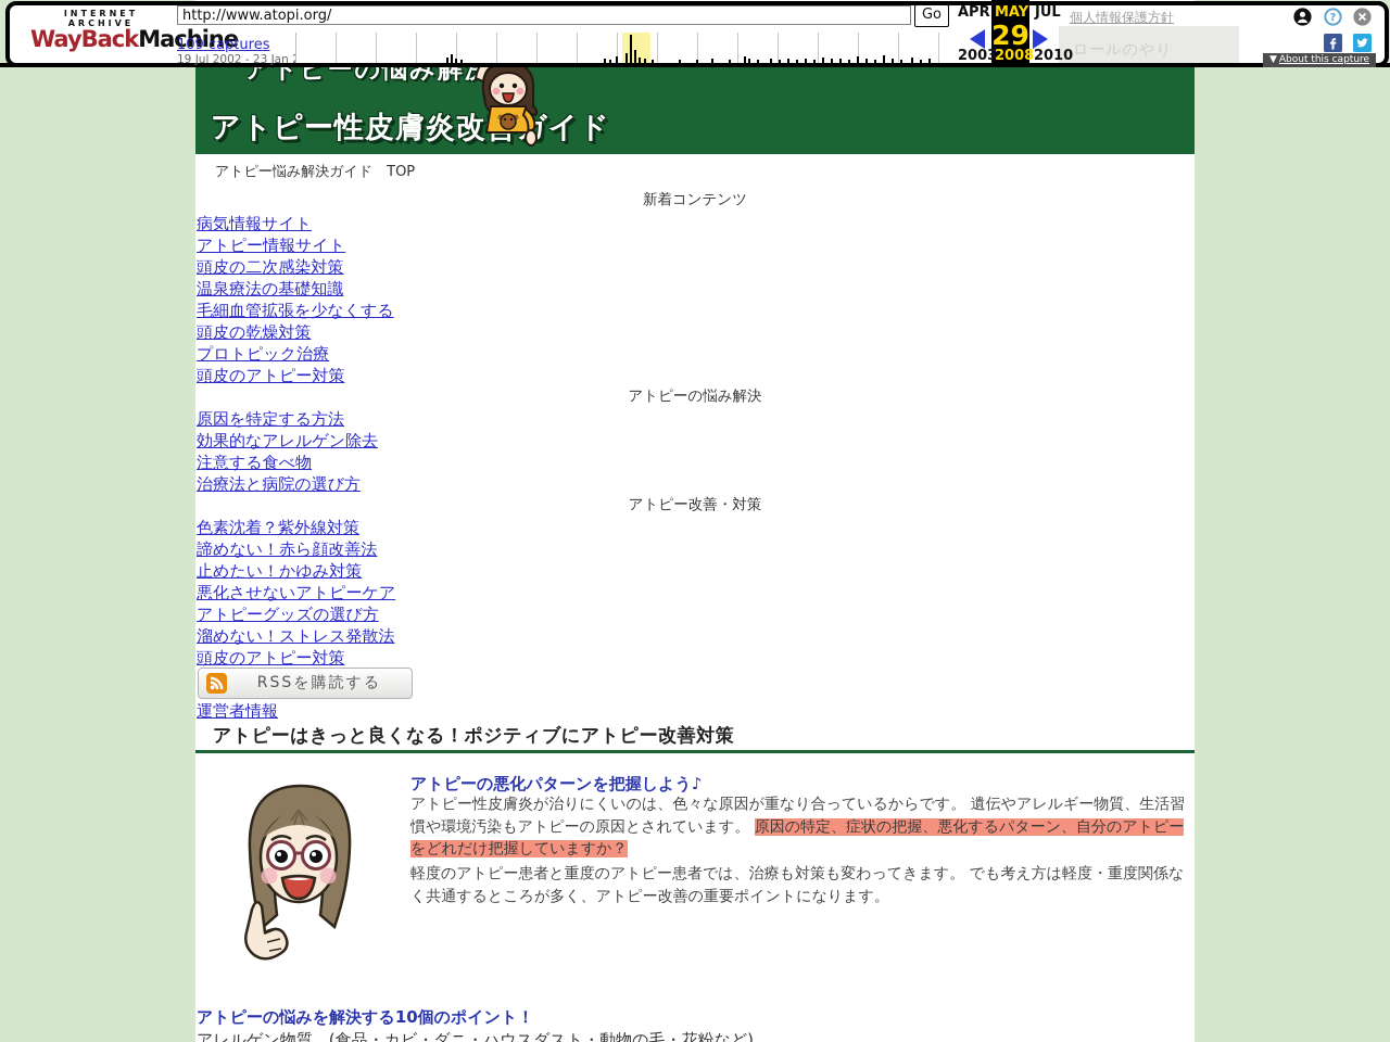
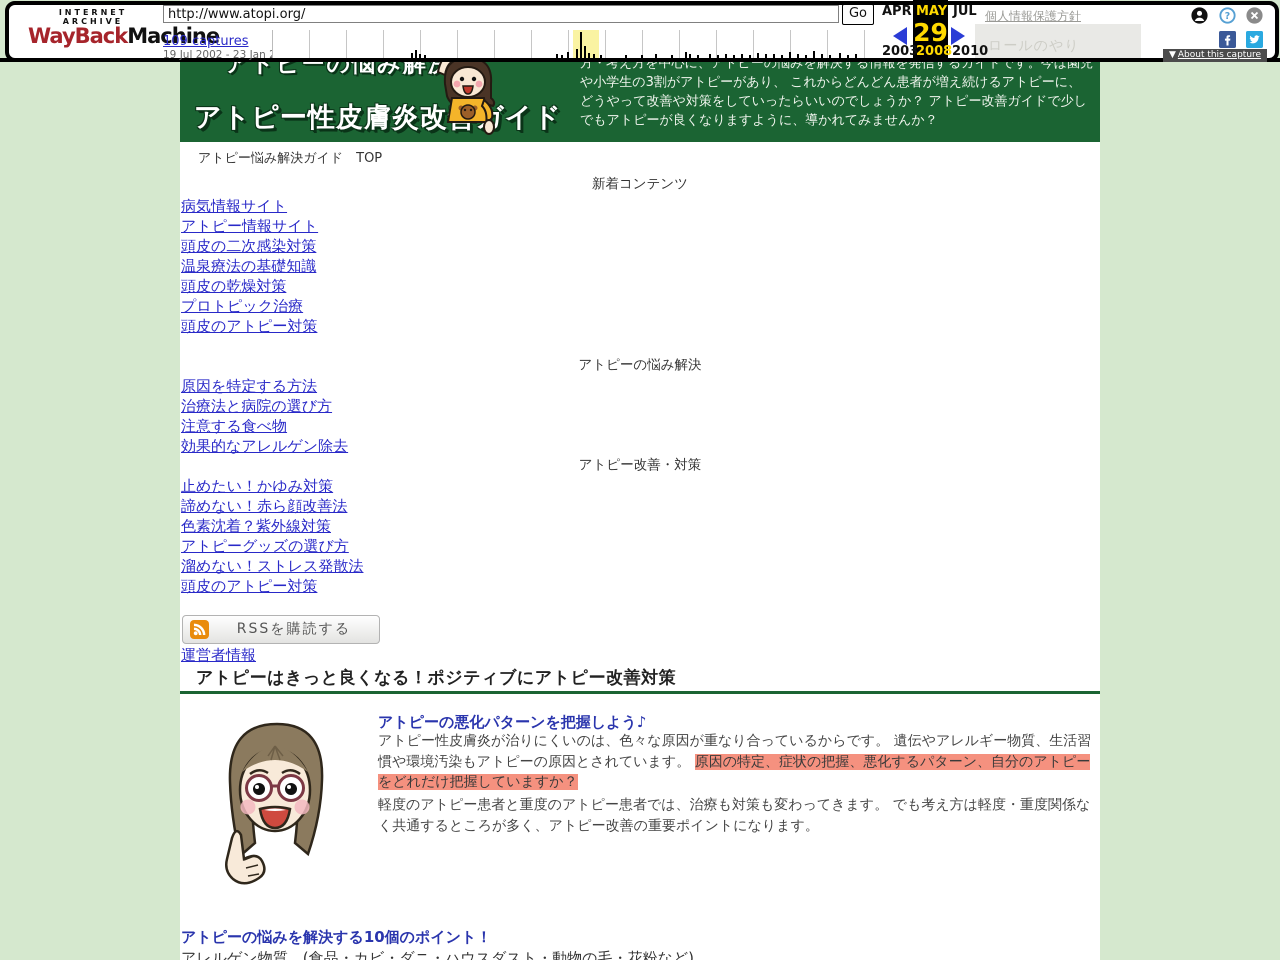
  アトピーの悩み解
  アトピー性皮膚炎改イド
+ 方・考え方を中心に、アトピーの悩みを解決する情報を発信するガイドです。今は園児や小学生の3割がアトピーがあり、 これからどんどん患者が増え続けるアトピーに、 どうやって改善や対策をしていったらいいのでしょうか？ アトピー改善ガイドで少しでもアトピーが良くなりますように、導かれてみませんか？
  アトピー悩み解決ガイド TOP
  新着コンテンツ
  病気情報サイト
  アトピー情報サイト
  頭皮の二次感染対策
  温泉療法の基礎知識
- 毛細血管拡張を少なくする
  頭皮の乾燥対策
  プロトピック治療
  頭皮のアトピー対策
  アトピーの悩み解決
  原因を特定する方法
- 効果的なアレルゲン除去
+ 治療法と病院の選び方
  注意する食べ物
- 治療法と病院の選び方
+ 効果的なアレルゲン除去
  アトピー改善・対策
- 色素沈着？紫外線対策
+ 止めたい！かゆみ対策
  諦めない！赤ら顔改善法
- 止めたい！かゆみ対策
+ 色素沈着？紫外線対策
- 悪化させないアトピーケア
  アトピーグッズの選び方
  溜めない！ストレス発散法
  頭皮のアトピー対策
  RSSを購読する
  運営者情報
  アトピーはきっと良くなる！ポジティブにアトピー改善対策
  アトピーの悪化パターンを把握しよう♪
  アトピー性皮膚炎が治りにくいのは、色々な原因が重なり合っているからです。 遺伝やアレルギー物質、生活習慣や環境汚染もアトピーの原因とされています。 原因の特定、症状の把握、悪化するパターン、自分のアトピーをどれだけ把握していますか？
  軽度のアトピー患者と重度のアトピー患者では、治療も対策も変わってきます。 でも考え方は軽度・重度関係なく共通するところが多く、アトピー改善の重要ポイントになります。
  アトピーの悩みを解決する10個のポイント！
  アレルゲン物質 (食品・カビ・ダニ・ハウスダスト・動物の毛・花粉など)
  INTERNET ARCHIVE
  WayBackMachine
  http://www.atopi.org/
  Go
  109 captures
  19 Jul 2002 - 23 Jan
  個人情報保護方針
  ロールのやり
  APR
  MAY
  JUL
  29
  2003
  2008
  2010
  ?
  ▼ About this capture
